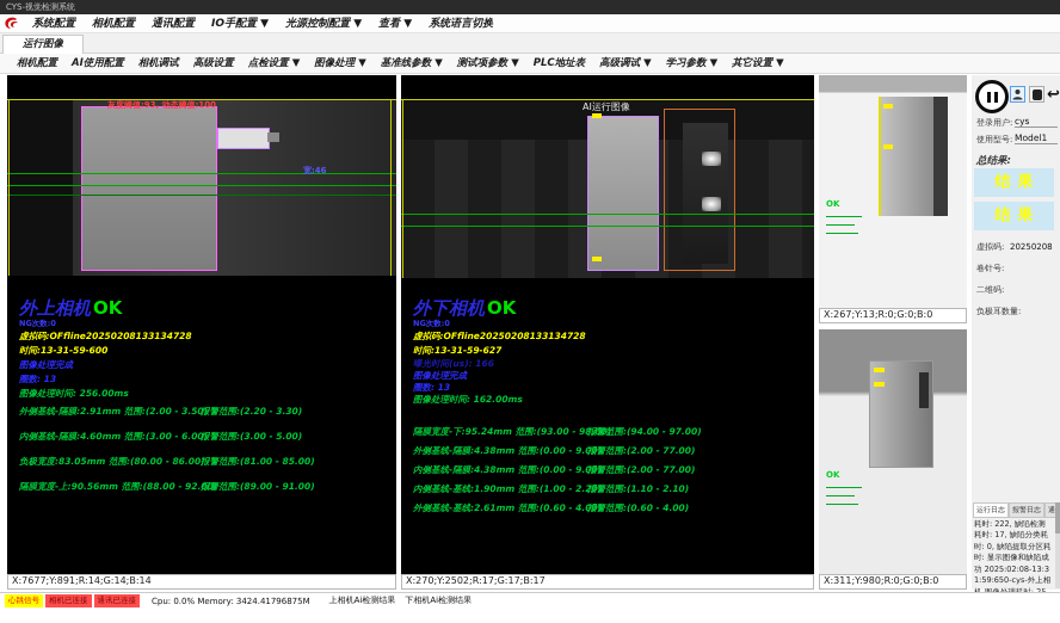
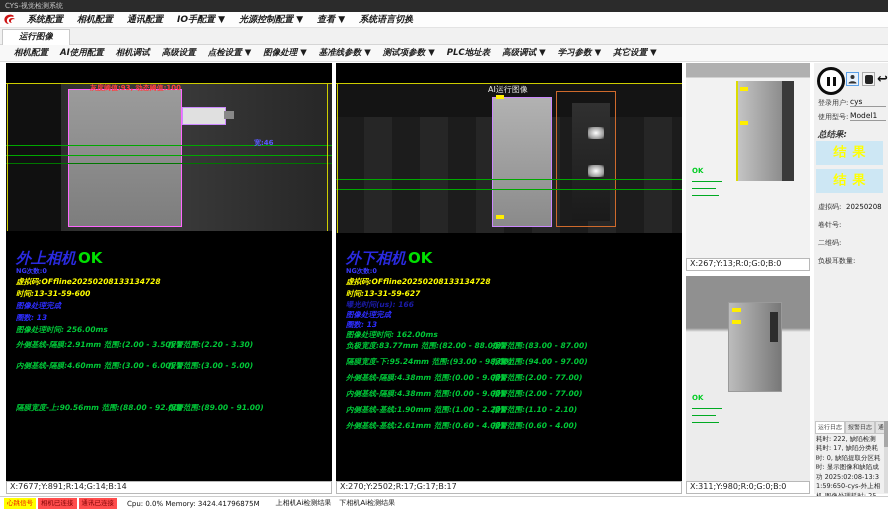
  CYS-视觉检测系统
  系统配置
  相机配置
  通讯配置
  IO手配置 ▼
  光源控制配置 ▼
  查看 ▼
  系统语言切换
  运行图像
  相机配置
  AI使用配置
  相机调试
  高级设置
  点检设置 ▼
  图像处理 ▼
  基准线参数 ▼
  测试项参数 ▼
  PLC地址表
  高级调试 ▼
  学习参数 ▼
  其它设置 ▼
  灰度阈值:93, 动态阈值:100
  宽:46
  外上相机OK
  NG次数:0
  虚拟码:OFfline20250208133134728
  时间:13-31-59-600
  图像处理完成
  圈数: 13
  图像处理时间: 256.00ms
  外侧基线-隔膜:2.91mm 范围:(2.00 - 3.50)
  报警范围:(2.20 - 3.30)
  内侧基线-隔膜:4.60mm 范围:(3.00 - 6.00)
  报警范围:(3.00 - 5.00)
- 负极宽度:83.05mm 范围:(80.00 - 86.00)
- 报警范围:(81.00 - 85.00)
  隔膜宽度-上:90.56mm 范围:(88.00 - 92.00)
  报警范围:(89.00 - 91.00)
  X:7677;Y:891;R:14;G:14;B:14
  AI运行图像
  外下相机OK
  NG次数:0
  虚拟码:OFfline20250208133134728
  时间:13-31-59-627
  曝光时间(us): 166
  图像处理完成
  圈数: 13
  图像处理时间: 162.00ms
+ 负极宽度:83.77mm 范围:(82.00 - 88.00)
+ 报警范围:(83.00 - 87.00)
  隔膜宽度-下:95.24mm 范围:(93.00 - 98.00)
  报警范围:(94.00 - 97.00)
  外侧基线-隔膜:4.38mm 范围:(0.00 - 9.00)
  报警范围:(2.00 - 77.00)
  内侧基线-隔膜:4.38mm 范围:(0.00 - 9.00)
  报警范围:(2.00 - 77.00)
  内侧基线-基线:1.90mm 范围:(1.00 - 2.20)
  报警范围:(1.10 - 2.10)
  外侧基线-基线:2.61mm 范围:(0.60 - 4.00)
  报警范围:(0.60 - 4.00)
  X:270;Y:2502;R:17;G:17;B:17
  OK
  X:267;Y:13;R:0;G:0;B:0
  OK
  X:311;Y:980;R:0;G:0;B:0
  ↩
  登录用户:
  cys
  使用型号:
  Model1
  总结果:
  结果
  结果
  虚拟码:
  20250208
  卷针号:
  二维码:
  负极耳数量:
  耗时: 222, 缺陷检测耗时: 17, 缺陷分类耗时: 0, 缺陷提取分区耗时: 显示图像和缺陷成功 2025:02:08-13:31:59:650-cys-外上相
  心跳信号
  相机已连接
  通讯已连接
  Cpu: 0.0% Memory: 3424.41796875M
  上相机Ai检测结果
  下相机Ai检测结果
